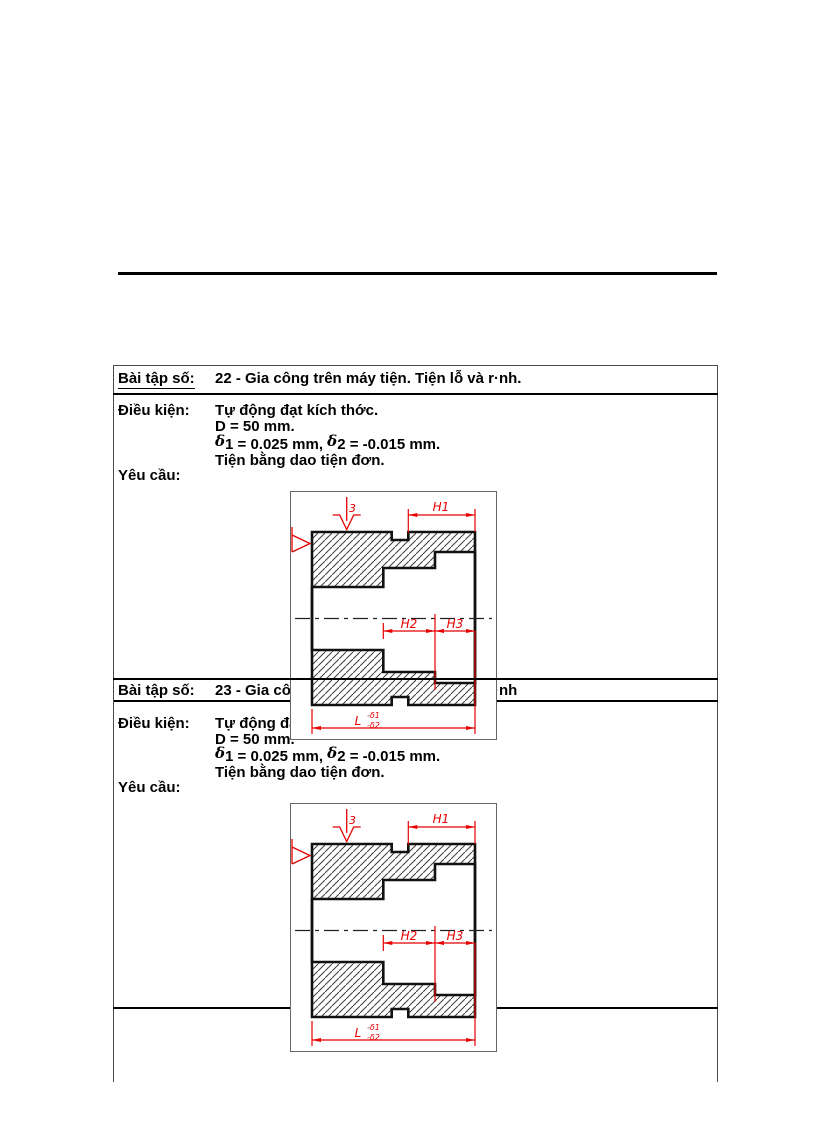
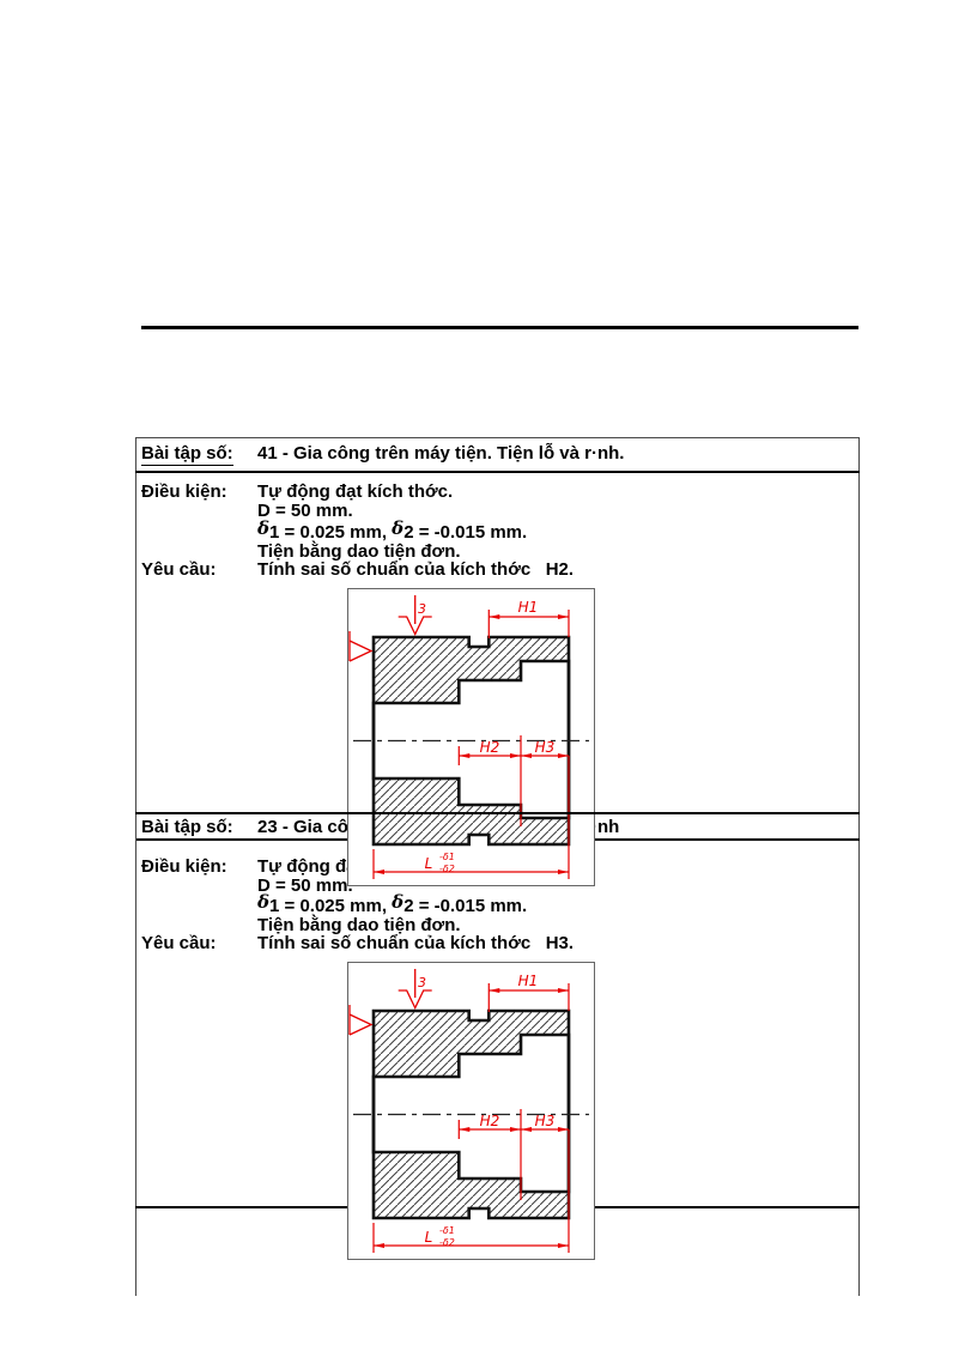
  Bài tập số:
- 22 - Gia công trên máy tiện. Tiện lỗ và r·nh.
+ 41 - Gia công trên máy tiện. Tiện lỗ và r·nh.
  Điều kiện:
  Tự động đạt kích thớc.
  D = 50 mm.
  δ1 = 0.025 mm, δ2 = -0.015 mm.
  Tiện bằng dao tiện đơn.
  Yêu cầu:
+ Tính sai số chuẩn của kích thớc H2.
  Bài tập số:
  Điều kiện:
  D = 50 mm
  δ1 = 0.025 mm, δ2 = -0.015 mm.
  Tiện bằng dao tiện đơn.
  Yêu cầu:
+ Tính sai số chuẩn của kích thớc H3.
  3
  H1
  H2
  H3
  L
  -δ1
  -δ2
  3
  H1
  H2
  H3
  L
  -δ1
  -δ2
